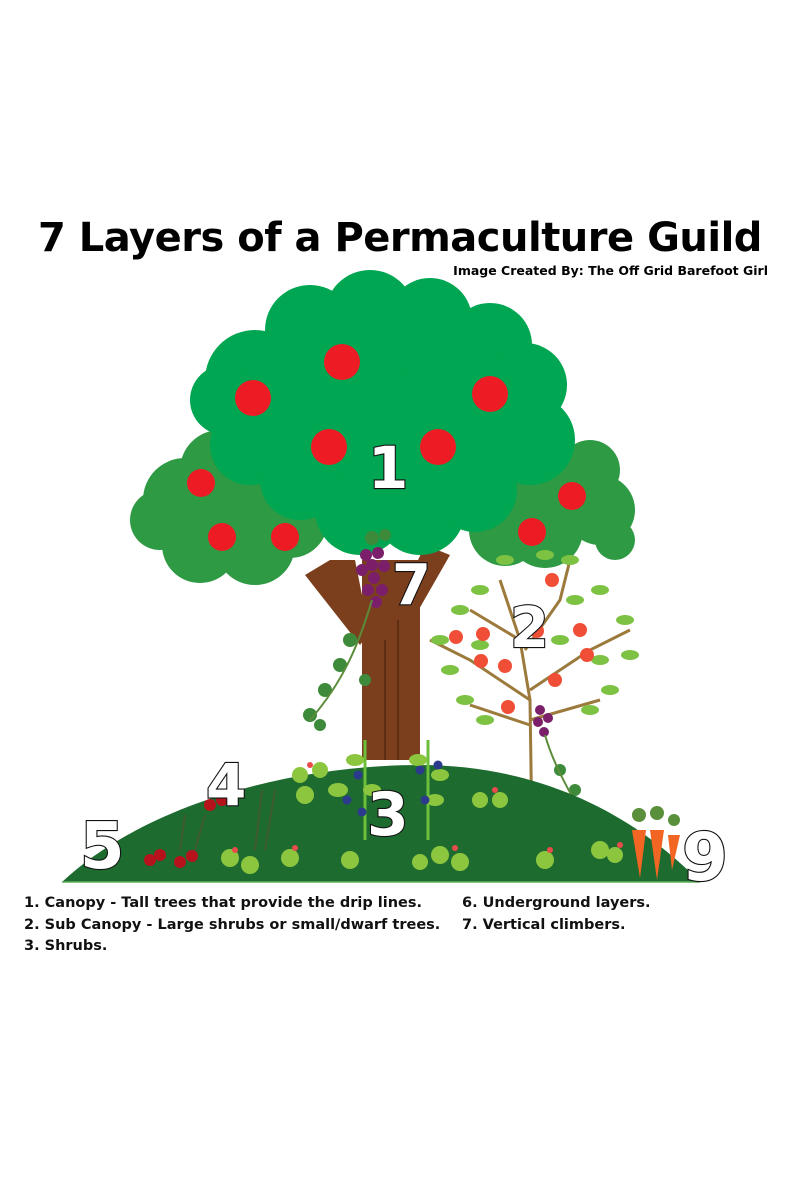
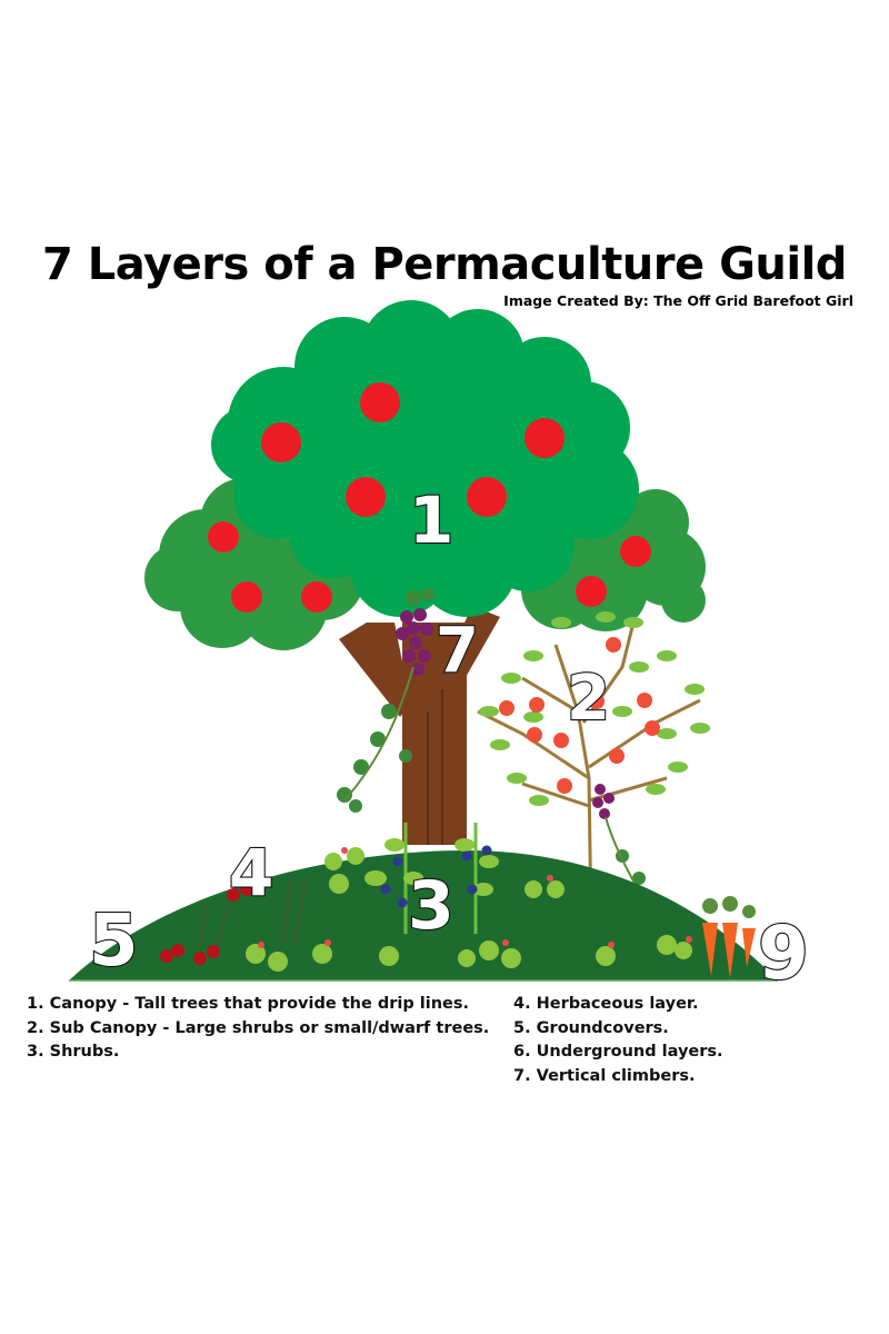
  7 Layers of a Permaculture Guild
  Image Created By: The Off Grid Barefoot Girl
  1
  2
  3
  4
  5
  9
  7
  1. Canopy - Tall trees that provide the drip lines.
  2. Sub Canopy - Large shrubs or small/dwarf trees.
  3. Shrubs.
+ 4. Herbaceous layer.
+ 5. Groundcovers.
  6. Underground layers.
  7. Vertical climbers.
